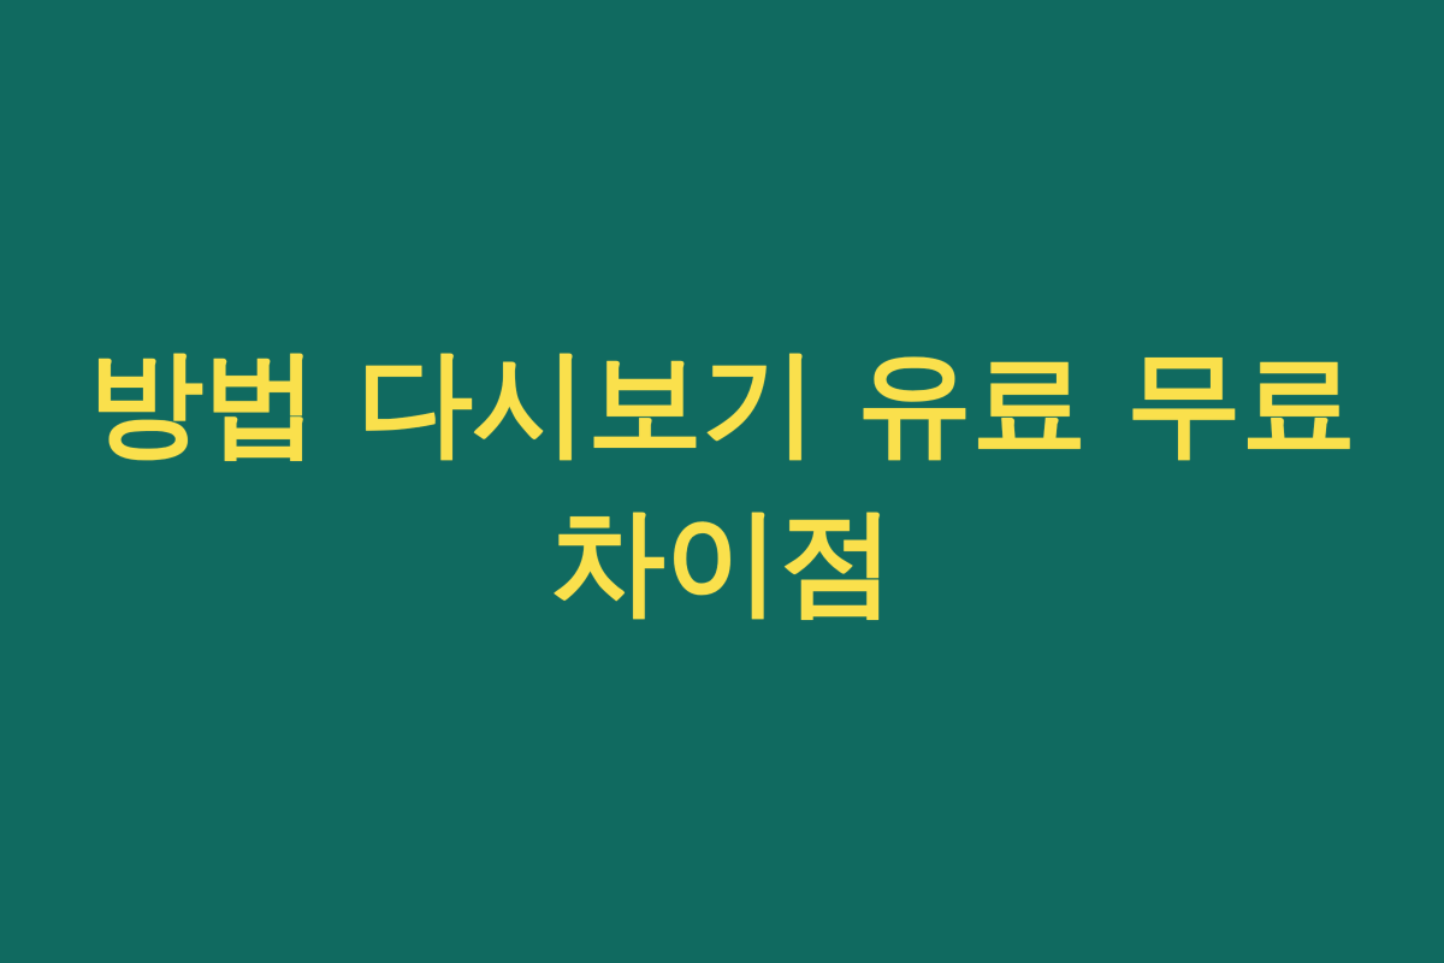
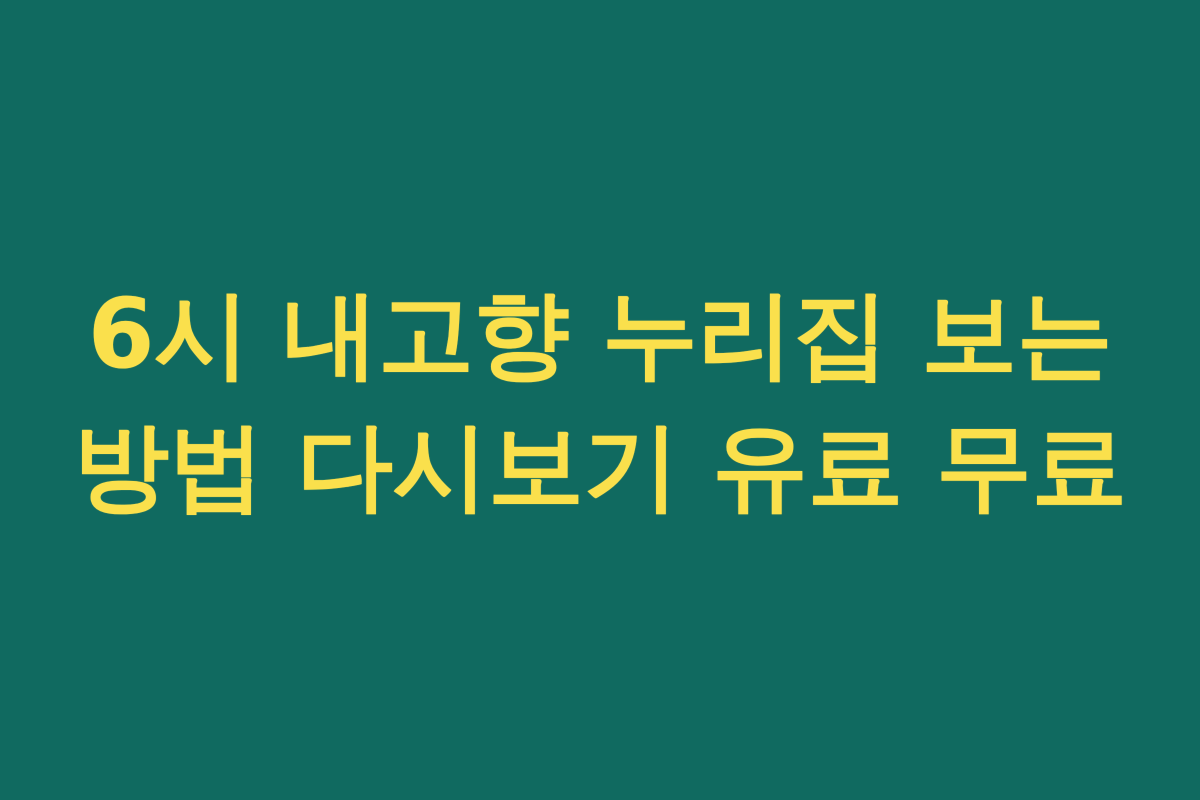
+ 6시 내고향 누리집 보는
  방법 다시보기 유료 무료
- 차이점
